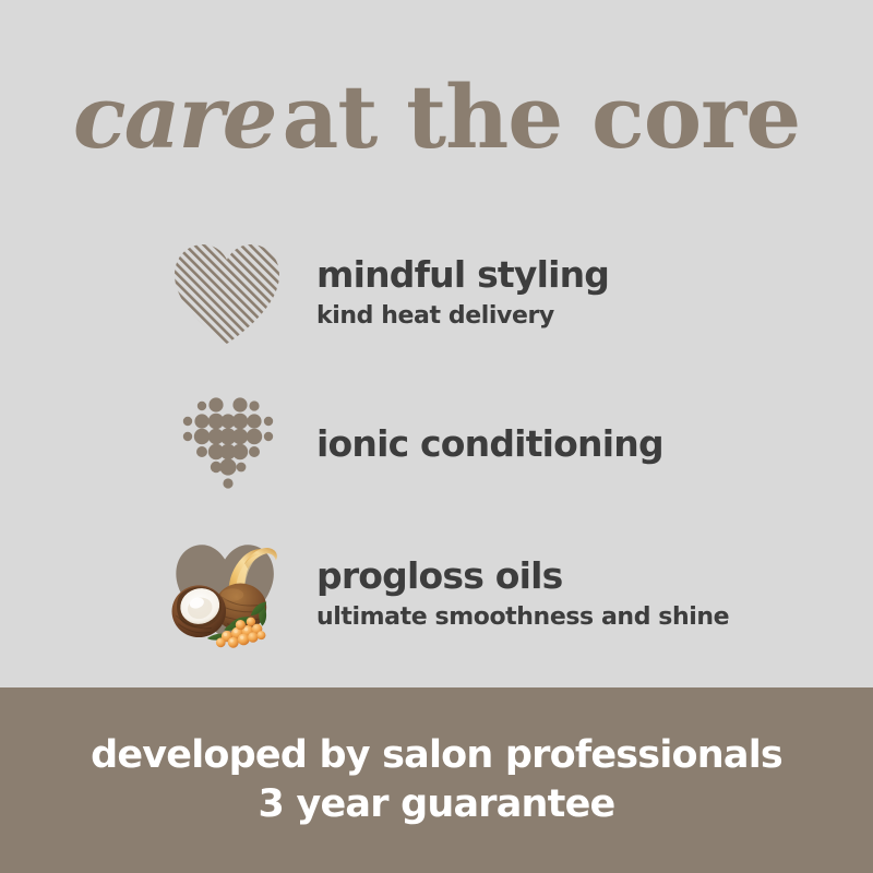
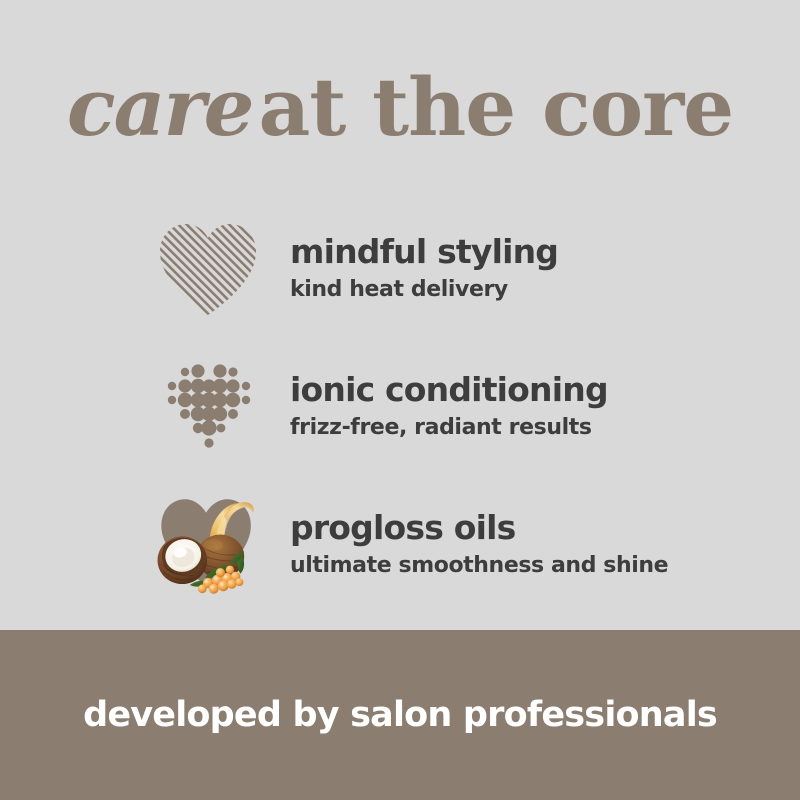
  careat the core
  mindful styling
  kind heat delivery
  ionic conditioning
+ frizz-free, radiant results
  progloss oils
  ultimate smoothness and shine
  developed by salon professionals
- 3 year guarantee
